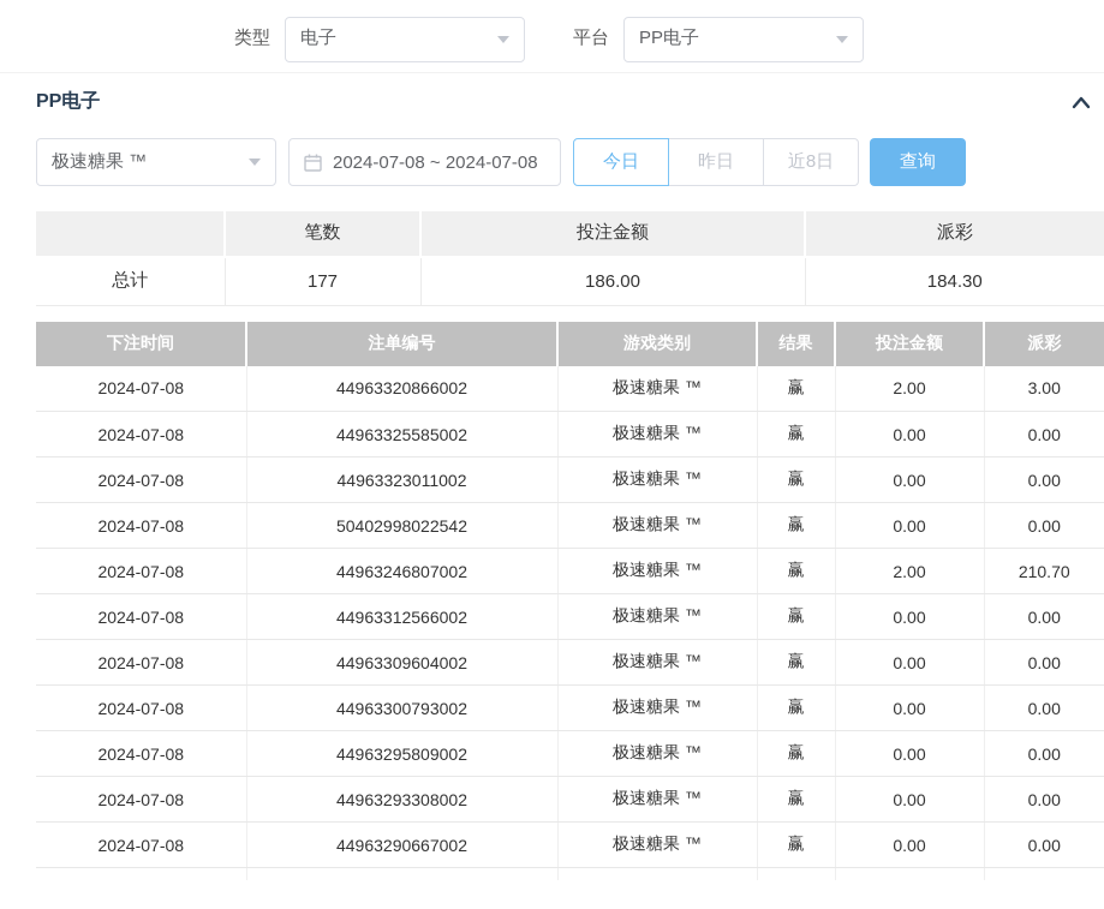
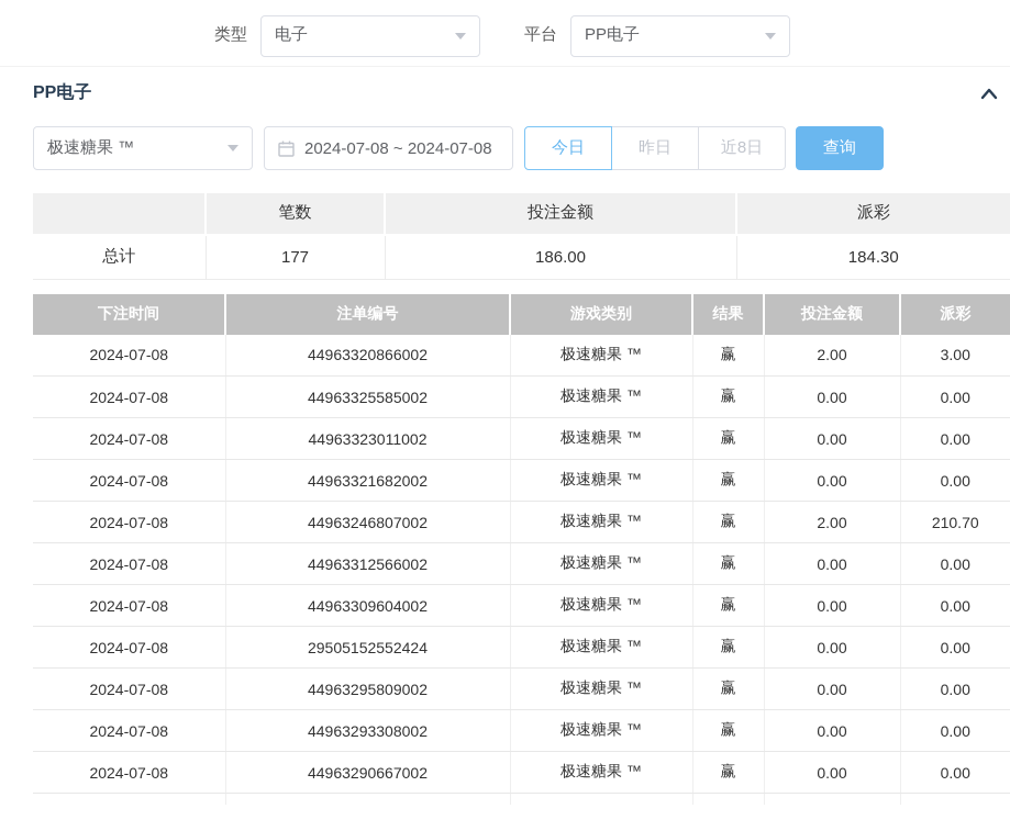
  类型
  电子
  平台
  PP电子
  PP电子
  极速糖果 ™
  2024-07-08 ~ 2024-07-08
  今日
  昨日
  近8日
  查询
  	笔数	投注金额	派彩
  总计	177	186.00	184.30
  下注时间	注单编号	游戏类别	结果	投注金额	派彩
  2024-07-08	44963320866002	极速糖果 ™	赢	2.00	3.00
  2024-07-08	44963325585002	极速糖果 ™	赢	0.00	0.00
  2024-07-08	44963323011002	极速糖果 ™	赢	0.00	0.00
- 2024-07-08	50402998022542	极速糖果 ™	赢	0.00	0.00
+ 2024-07-08	44963321682002	极速糖果 ™	赢	0.00	0.00
  2024-07-08	44963246807002	极速糖果 ™	赢	2.00	210.70
  2024-07-08	44963312566002	极速糖果 ™	赢	0.00	0.00
  2024-07-08	44963309604002	极速糖果 ™	赢	0.00	0.00
- 2024-07-08	44963300793002	极速糖果 ™	赢	0.00	0.00
+ 2024-07-08	29505152552424	极速糖果 ™	赢	0.00	0.00
  2024-07-08	44963295809002	极速糖果 ™	赢	0.00	0.00
  2024-07-08	44963293308002	极速糖果 ™	赢	0.00	0.00
  2024-07-08	44963290667002	极速糖果 ™	赢	0.00	0.00
